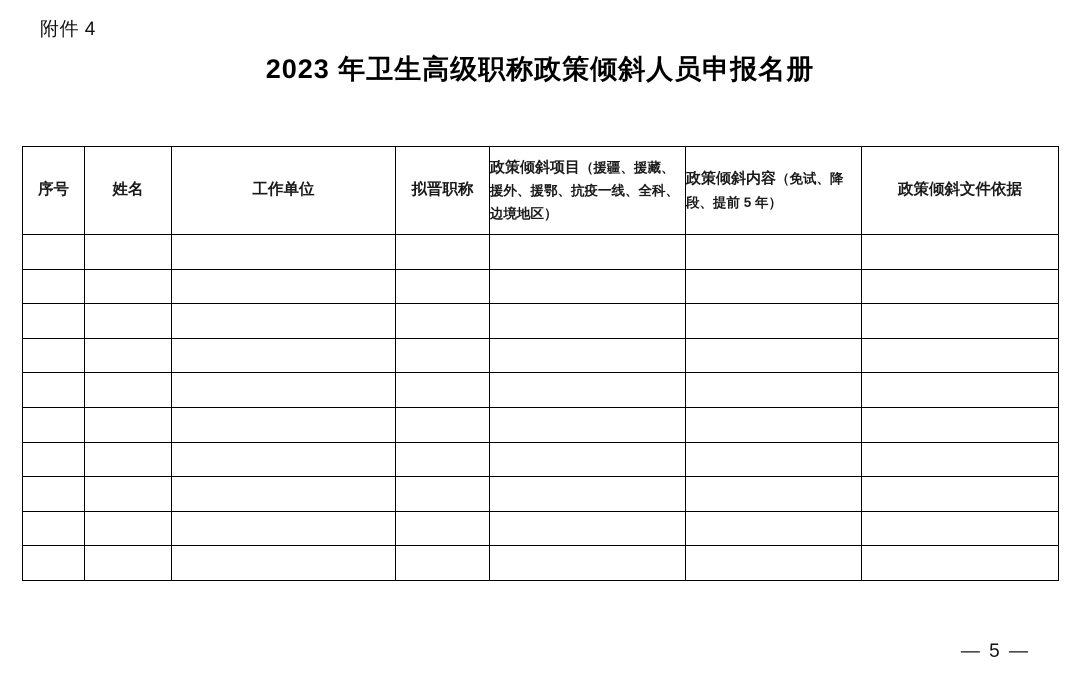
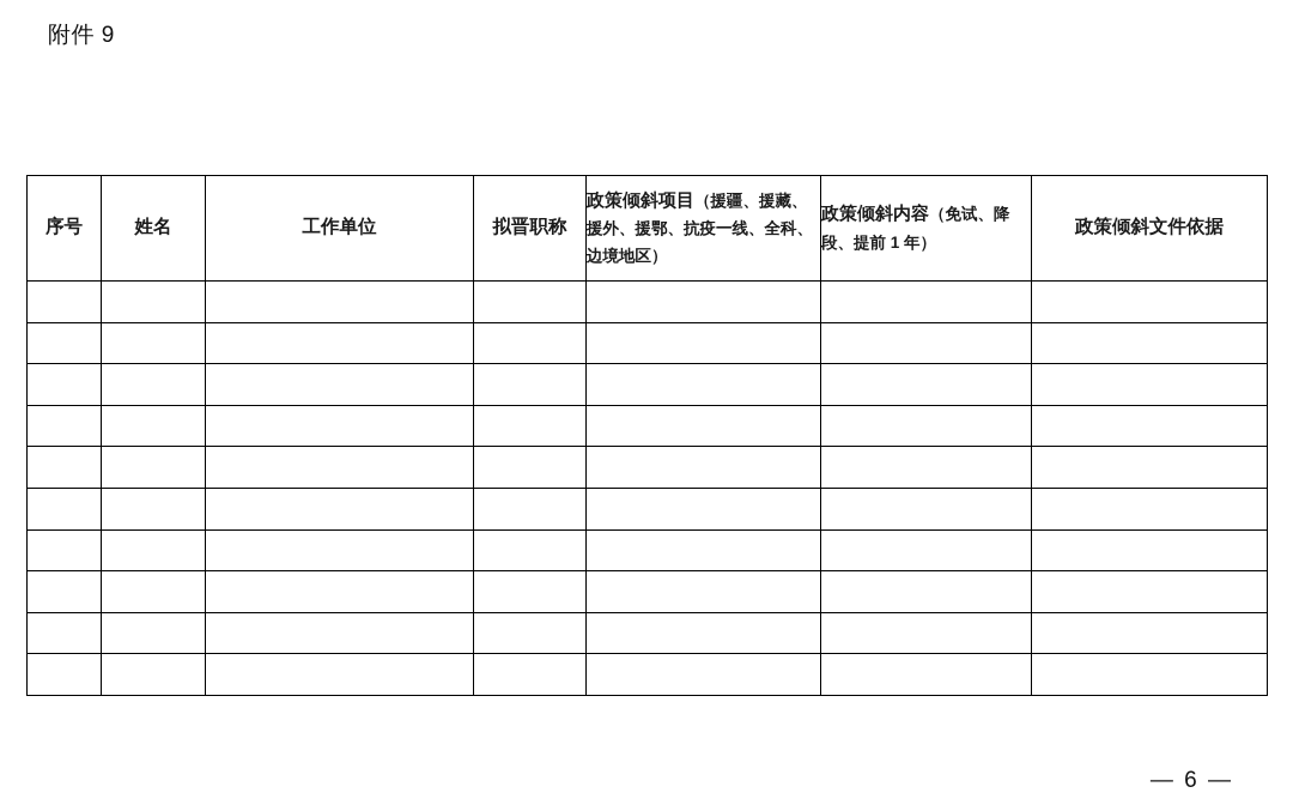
- 附件 4
+ 附件 9
- 2023 年卫生高级职称政策倾斜人员申报名册
- 序号	姓名	工作单位	拟晋职称	政策倾斜项目（援疆、援藏、援外、援鄂、抗疫一线、全科、边境地区）	政策倾斜内容（免试、降段、提前 5 年）	政策倾斜文件依据
+ 序号	姓名	工作单位	拟晋职称	政策倾斜项目（援疆、援藏、援外、援鄂、抗疫一线、全科、边境地区）	政策倾斜内容（免试、降段、提前 1 年）	政策倾斜文件依据
- — 5 —
+ — 6 —
